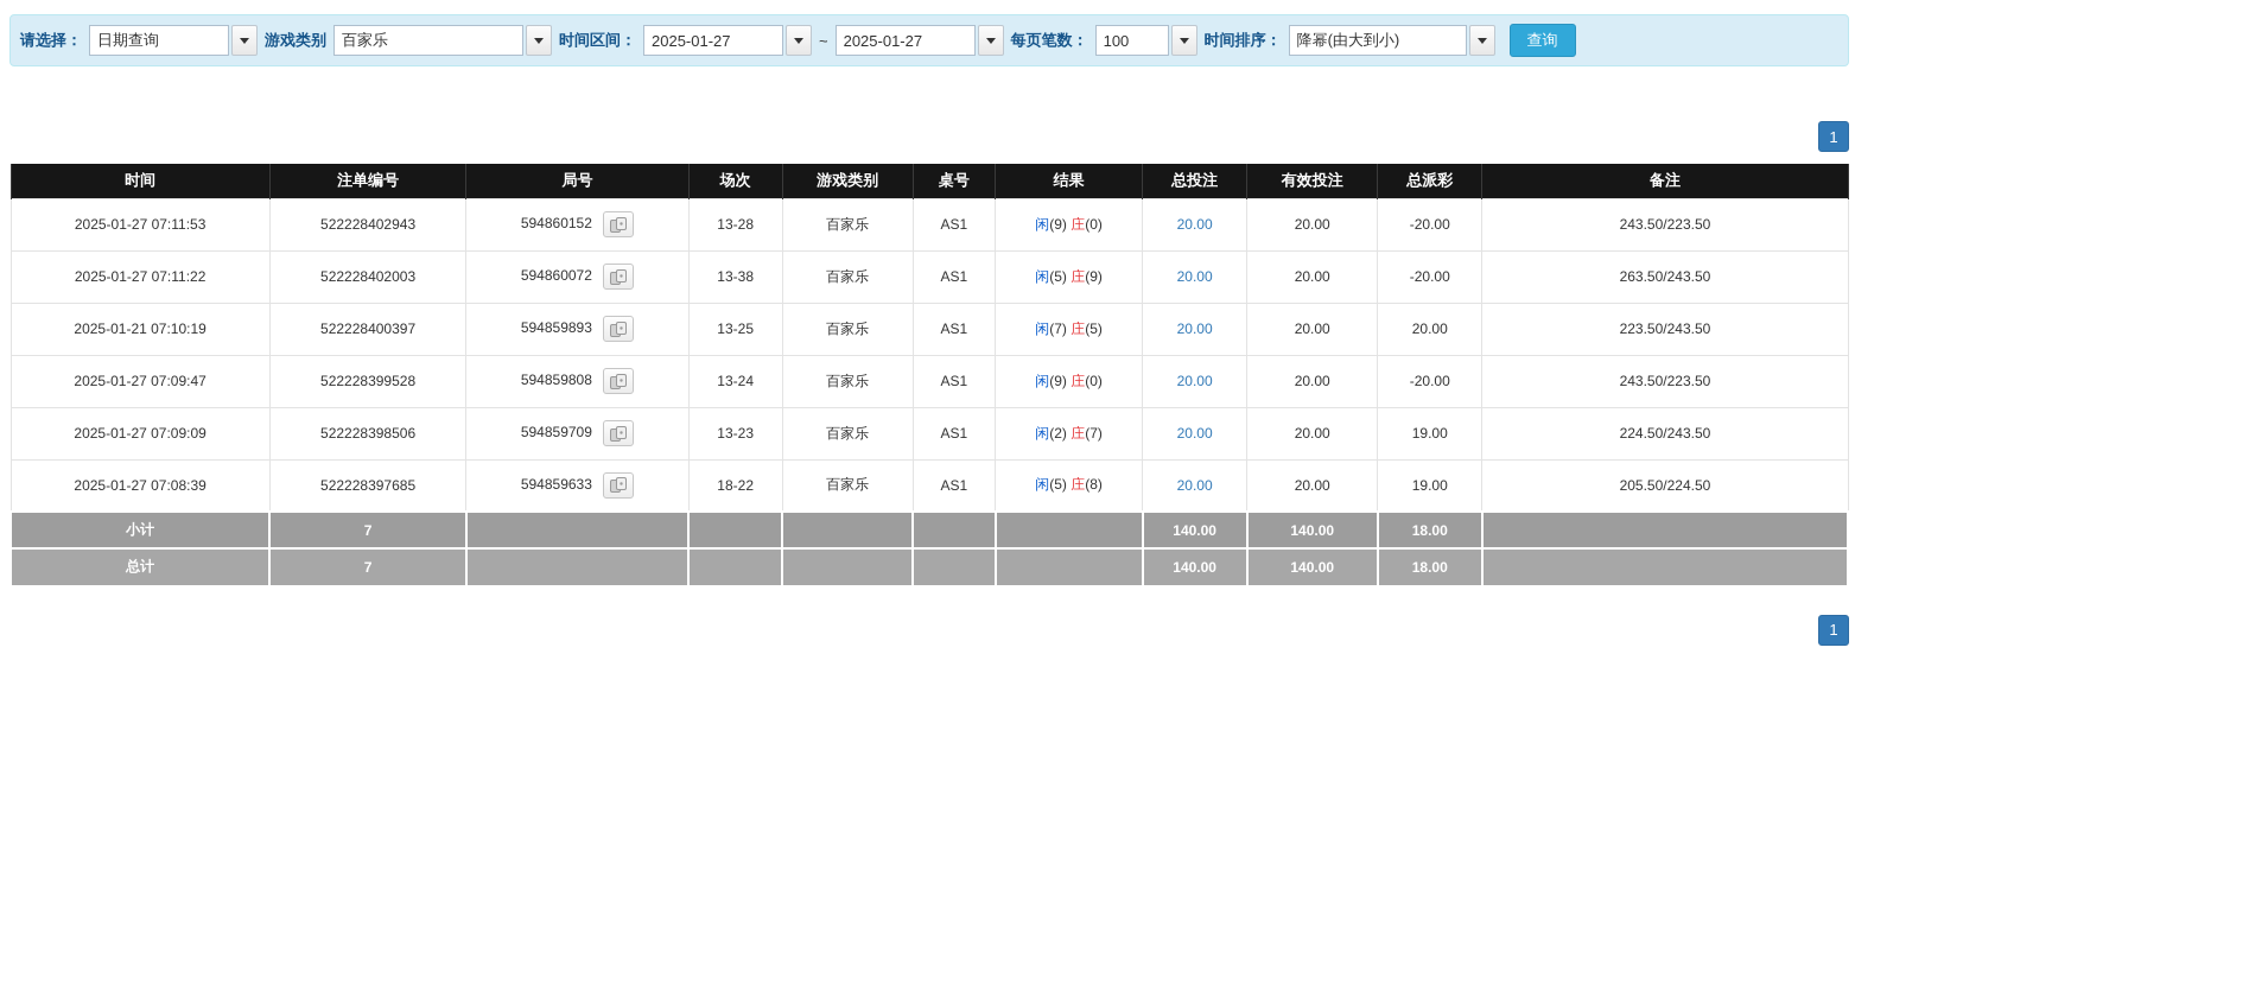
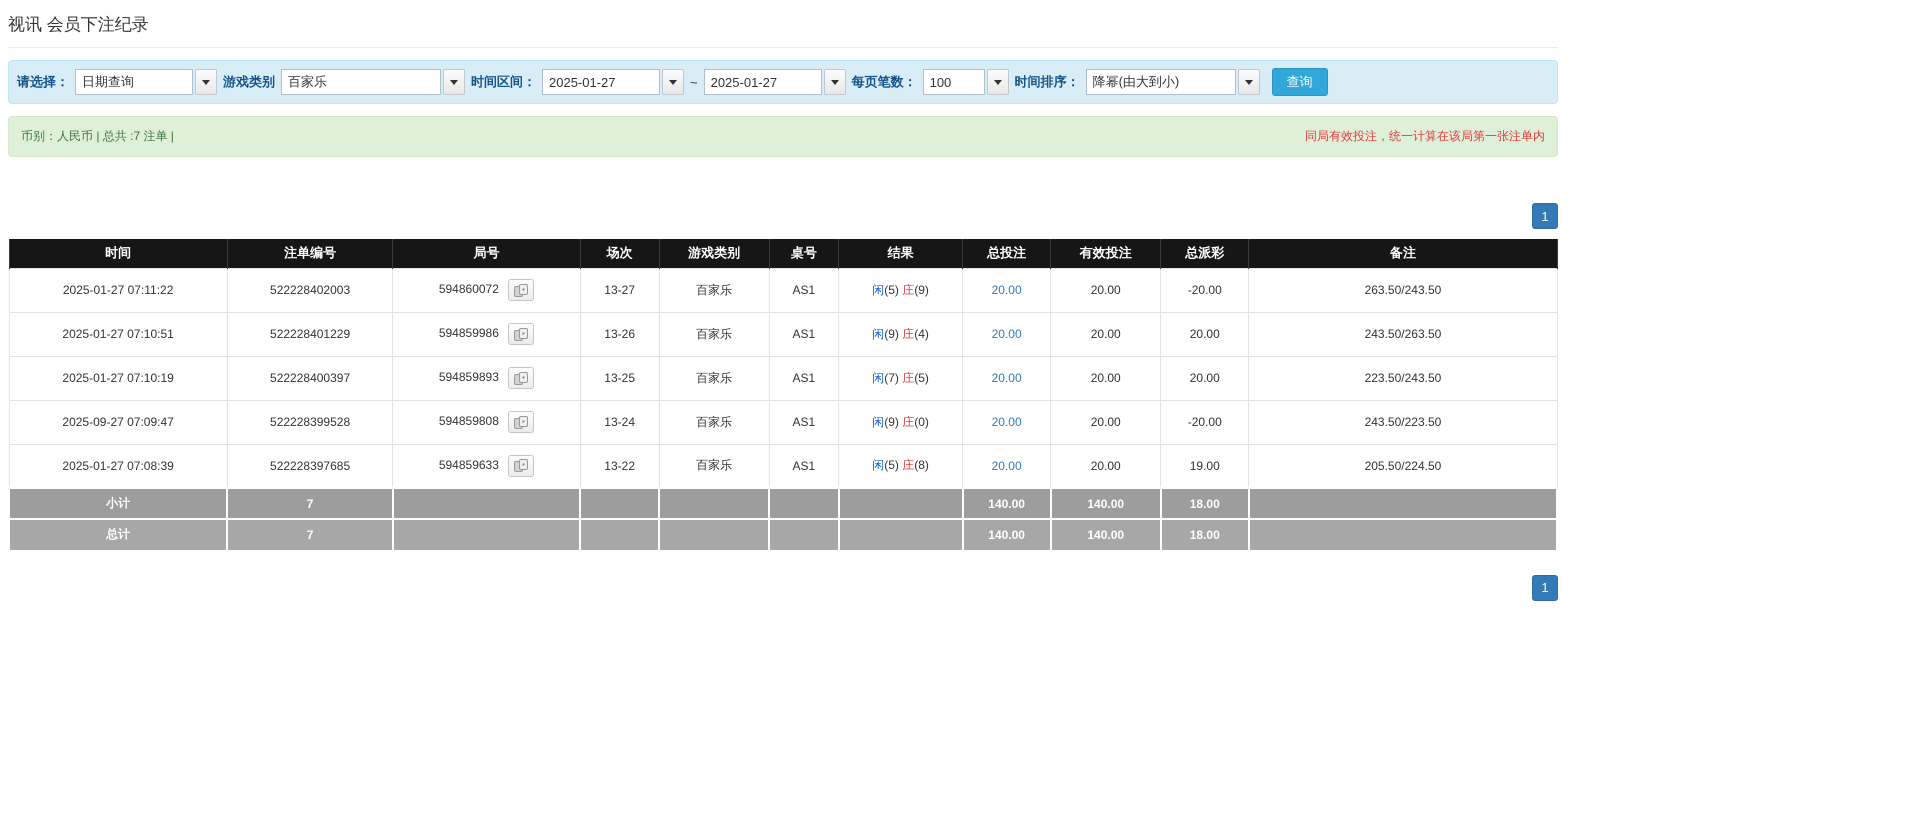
+ 视讯 会员下注纪录
  请选择：
  日期查询
  游戏类别
  百家乐
  时间区间：
  2025-01-27
  ~
  2025-01-27
  每页笔数：
  100
  时间排序：
  降幂(由大到小)
  查询
+ 币别：人民币 | 总共 :7 注单 |
+ 同局有效投注，统一计算在该局第一张注单内
  1
  时间	注单编号	局号	场次	游戏类别	桌号	结果	总投注	有效投注	总派彩	备注
- 2025-01-27 07:11:53	522228402943	594860152	13-28	百家乐	AS1	闲(9) 庄(0)	20.00	20.00	-20.00	243.50/223.50
- 2025-01-27 07:11:22	522228402003	594860072	13-38	百家乐	AS1	闲(5) 庄(9)	20.00	20.00	-20.00	263.50/243.50
+ 2025-01-27 07:11:22	522228402003	594860072	13-27	百家乐	AS1	闲(5) 庄(9)	20.00	20.00	-20.00	263.50/243.50
+ 2025-01-27 07:10:51	522228401229	594859986	13-26	百家乐	AS1	闲(9) 庄(4)	20.00	20.00	20.00	243.50/263.50
- 2025-01-21 07:10:19	522228400397	594859893	13-25	百家乐	AS1	闲(7) 庄(5)	20.00	20.00	20.00	223.50/243.50
+ 2025-01-27 07:10:19	522228400397	594859893	13-25	百家乐	AS1	闲(7) 庄(5)	20.00	20.00	20.00	223.50/243.50
- 2025-01-27 07:09:47	522228399528	594859808	13-24	百家乐	AS1	闲(9) 庄(0)	20.00	20.00	-20.00	243.50/223.50
+ 2025-09-27 07:09:47	522228399528	594859808	13-24	百家乐	AS1	闲(9) 庄(0)	20.00	20.00	-20.00	243.50/223.50
- 2025-01-27 07:09:09	522228398506	594859709	13-23	百家乐	AS1	闲(2) 庄(7)	20.00	20.00	19.00	224.50/243.50
- 2025-01-27 07:08:39	522228397685	594859633	18-22	百家乐	AS1	闲(5) 庄(8)	20.00	20.00	19.00	205.50/224.50
+ 2025-01-27 07:08:39	522228397685	594859633	13-22	百家乐	AS1	闲(5) 庄(8)	20.00	20.00	19.00	205.50/224.50
  小计	7						140.00	140.00	18.00
  总计	7						140.00	140.00	18.00
  1
